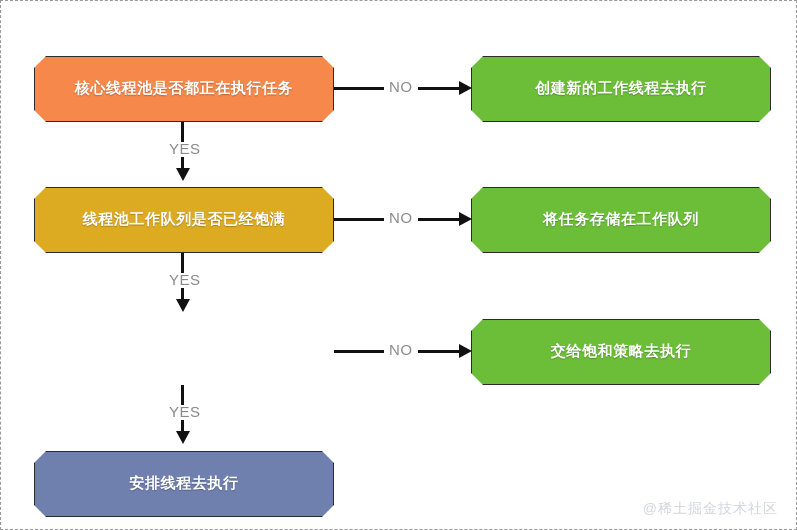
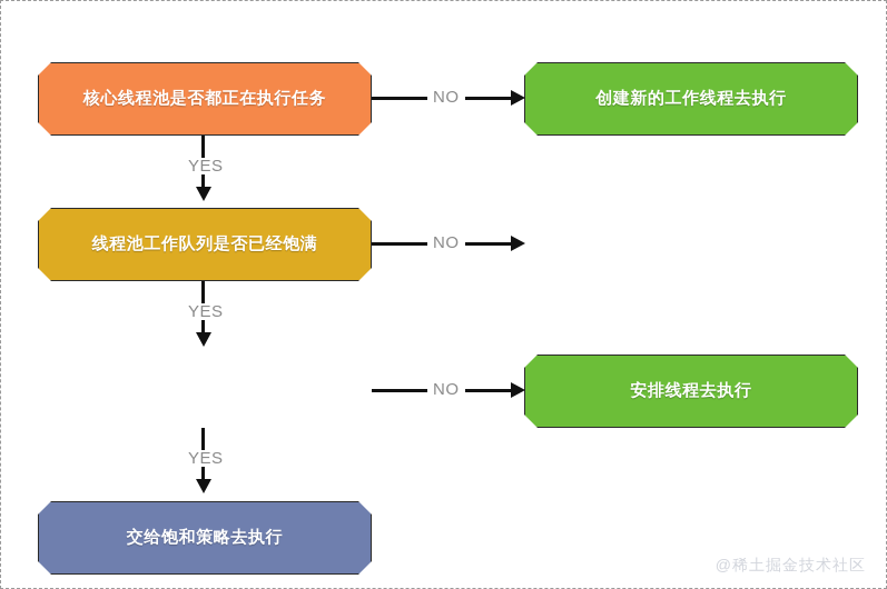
  核心线程池是否都正在执行任务
  创建新的工作线程去执行
  NO
  YES
  线程池工作队列是否已经饱满
- 将任务存储在工作队列
  NO
  YES
- 交给饱和策略去执行
+ 安排线程去执行
  NO
  YES
- 安排线程去执行
+ 交给饱和策略去执行
  @稀土掘金技术社区
